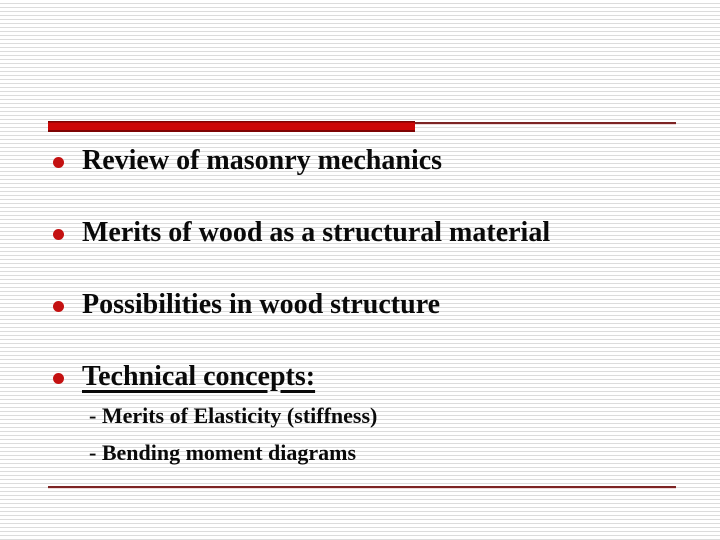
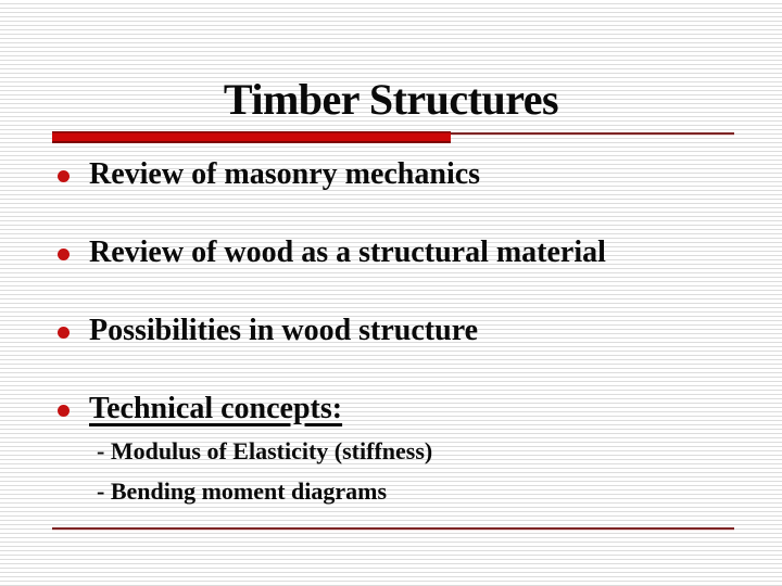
+ Timber Structures
  Review of masonry mechanics
- Merits of wood as a structural material
+ Review of wood as a structural material
  Possibilities in wood structure
  Technical concepts:
- - Merits of Elasticity (stiffness)
+ - Modulus of Elasticity (stiffness)
  - Bending moment diagrams
